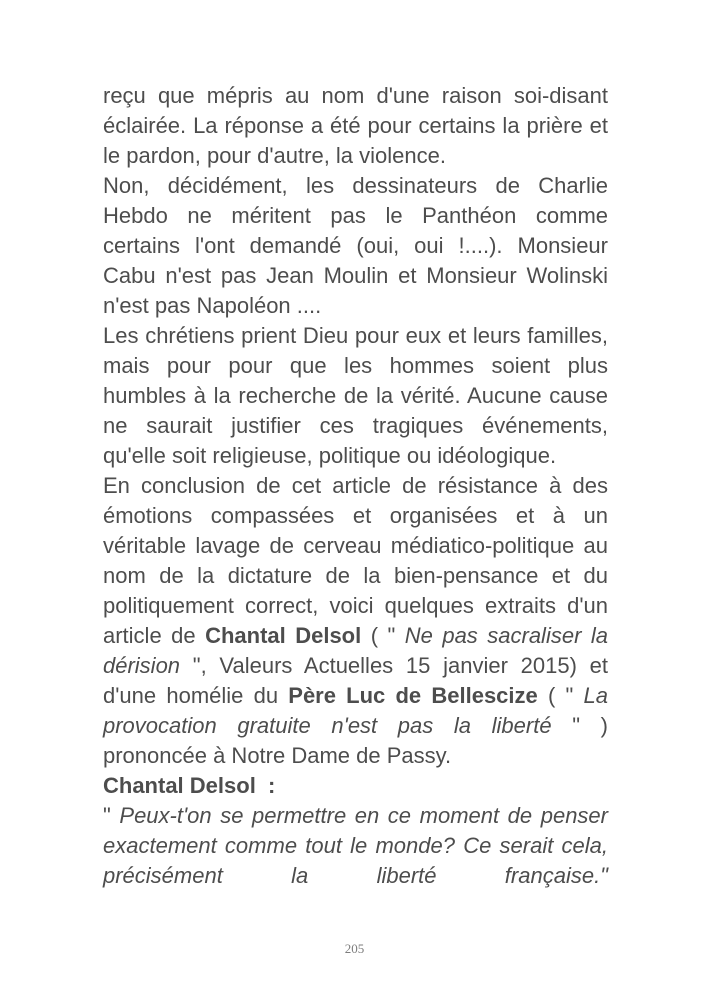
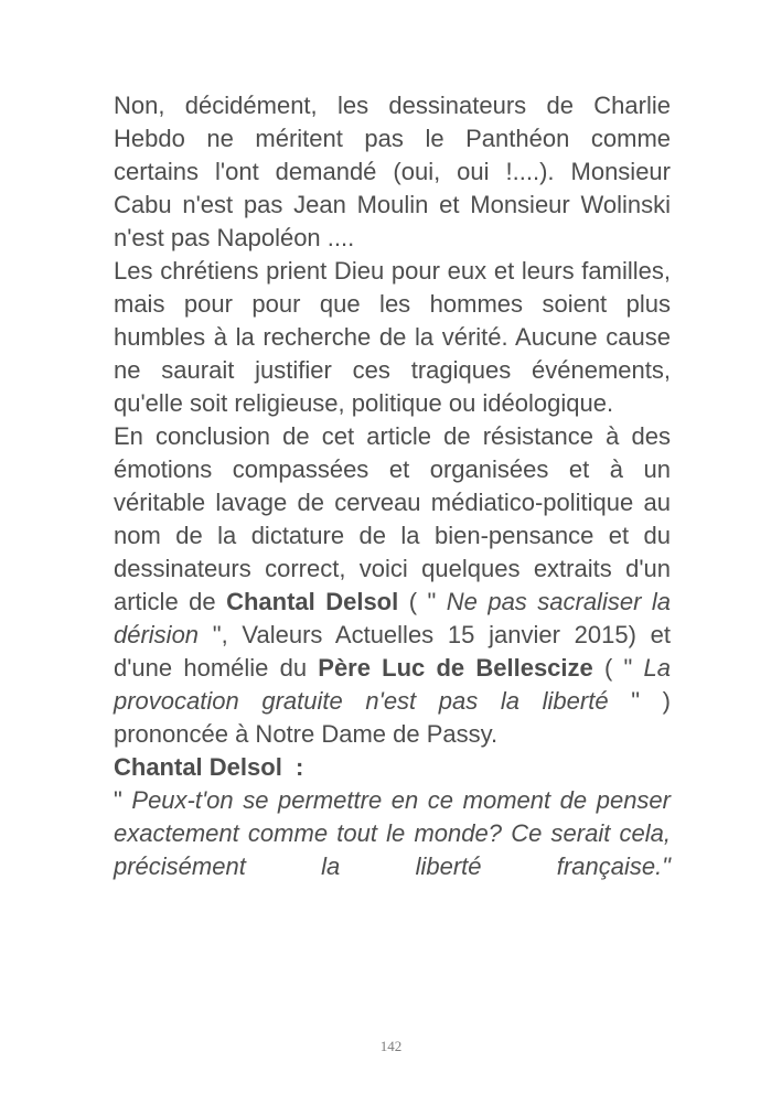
- reçu que mépris au nom d'une raison soi-disant éclairée. La réponse a été pour certains la prière et le pardon, pour d'autre, la violence.
  Non, décidément, les dessinateurs de Charlie Hebdo ne méritent pas le Panthéon comme certains l'ont demandé (oui, oui !....). Monsieur Cabu n'est pas Jean Moulin et Monsieur Wolinski n'est pas Napoléon ....
  Les chrétiens prient Dieu pour eux et leurs familles, mais pour pour que les hommes soient plus humbles à la recherche de la vérité. Aucune cause ne saurait justifier ces tragiques événements, qu'elle soit religieuse, politique ou idéologique.
- En conclusion de cet article de résistance à des émotions compassées et organisées et à un véritable lavage de cerveau médiatico-politique au nom de la dictature de la bien-pensance et du politiquement correct, voici quelques extraits d'un article de Chantal Delsol ( " Ne pas sacraliser la dérision ", Valeurs Actuelles 15 janvier 2015) et d'une homélie du Père Luc de Bellescize ( " La provocation gratuite n'est pas la liberté " ) prononcée à Notre Dame de Passy.
+ En conclusion de cet article de résistance à des émotions compassées et organisées et à un véritable lavage de cerveau médiatico-politique au nom de la dictature de la bien-pensance et du dessinateurs correct, voici quelques extraits d'un article de Chantal Delsol ( " Ne pas sacraliser la dérision ", Valeurs Actuelles 15 janvier 2015) et d'une homélie du Père Luc de Bellescize ( " La provocation gratuite n'est pas la liberté " ) prononcée à Notre Dame de Passy.
  Chantal Delsol :
  " Peux-t'on se permettre en ce moment de penser exactement comme tout le monde? Ce serait cela, précisément la liberté française."
- 205
+ 142
